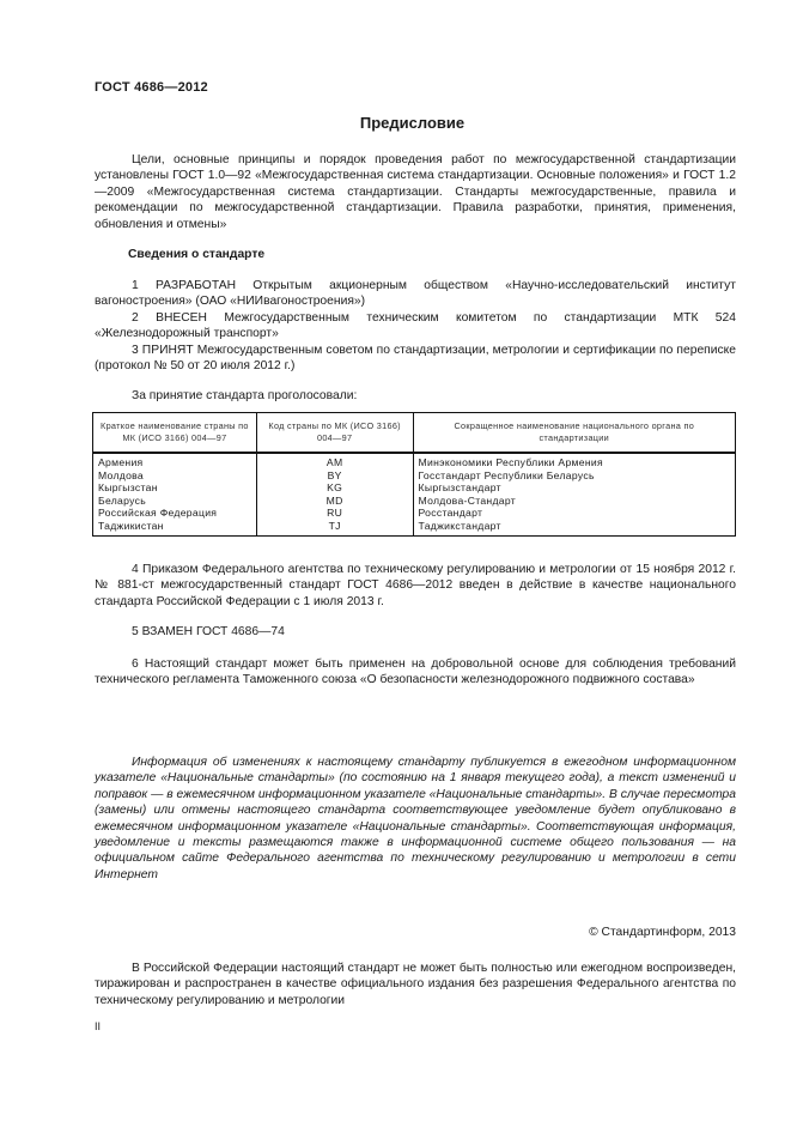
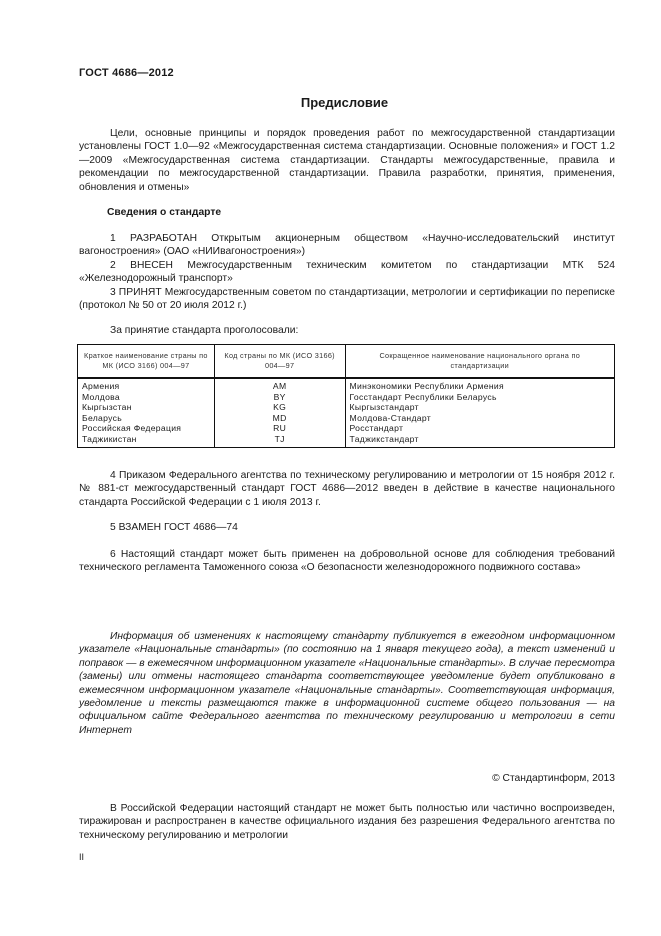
  ГОСТ 4686—2012
  Предисловие
  Цели, основные принципы и порядок проведения работ по межгосударственной стандартизации установлены ГОСТ 1.0—92 «Межгосударственная система стандартизации. Основные положения» и ГОСТ 1.2—2009 «Межгосударственная система стандартизации. Стандарты межгосударственные, правила и рекомендации по межгосударственной стандартизации. Правила разработки, принятия, применения, обновления и отмены»
  Сведения о стандарте
  1 РАЗРАБОТАН Открытым акционерным обществом «Научно-исследовательский институт вагоностроения» (ОАО «НИИвагоностроения»)
  2 ВНЕСЕН Межгосударственным техническим комитетом по стандартизации МТК 524 «Железнодорожный транспорт»
  3 ПРИНЯТ Межгосударственным советом по стандартизации, метрологии и сертификации по переписке (протокол № 50 от 20 июля 2012 г.)
  За принятие стандарта проголосовали:
  Краткое наименование страны по МК (ИСО 3166) 004—97	Код страны по МК (ИСО 3166) 004—97	Сокращенное наименование национального органа по стандартизации
  Армения	AM	Минэкономики Республики Армения
  Молдова	BY	Госстандарт Республики Беларусь
  Кыргызстан	KG	Кыргызстандарт
  Беларусь	MD	Молдова-Стандарт
  Российская Федерация	RU	Росстандарт
  Таджикистан	TJ	Таджикстандарт
  4 Приказом Федерального агентства по техническому регулированию и метрологии от 15 ноября 2012 г. № 881-ст межгосударственный стандарт ГОСТ 4686—2012 введен в действие в качестве национального стандарта Российской Федерации с 1 июля 2013 г.
  5 ВЗАМЕН ГОСТ 4686—74
  6 Настоящий стандарт может быть применен на добровольной основе для соблюдения требований технического регламента Таможенного союза «О безопасности железнодорожного подвижного состава»
  Информация об изменениях к настоящему стандарту публикуется в ежегодном информационном указателе «Национальные стандарты» (по состоянию на 1 января текущего года), а текст изменений и поправок — в ежемесячном информационном указателе «Национальные стандарты». В случае пересмотра (замены) или отмены настоящего стандарта соответствующее уведомление будет опубликовано в ежемесячном информационном указателе «Национальные стандарты». Соответствующая информация, уведомление и тексты размещаются также в информационной системе общего пользования — на официальном сайте Федерального агентства по техническому регулированию и метрологии в сети Интернет
  © Стандартинформ, 2013
- В Российской Федерации настоящий стандарт не может быть полностью или ежегодном воспроизведен, тиражирован и распространен в качестве официального издания без разрешения Федерального агентства по техническому регулированию и метрологии
+ В Российской Федерации настоящий стандарт не может быть полностью или частично воспроизведен, тиражирован и распространен в качестве официального издания без разрешения Федерального агентства по техническому регулированию и метрологии
  II
